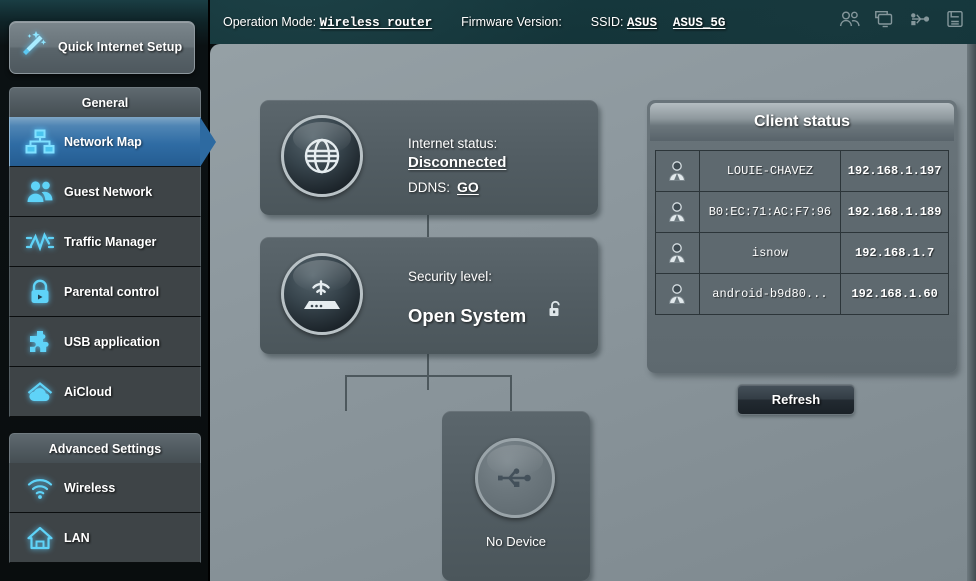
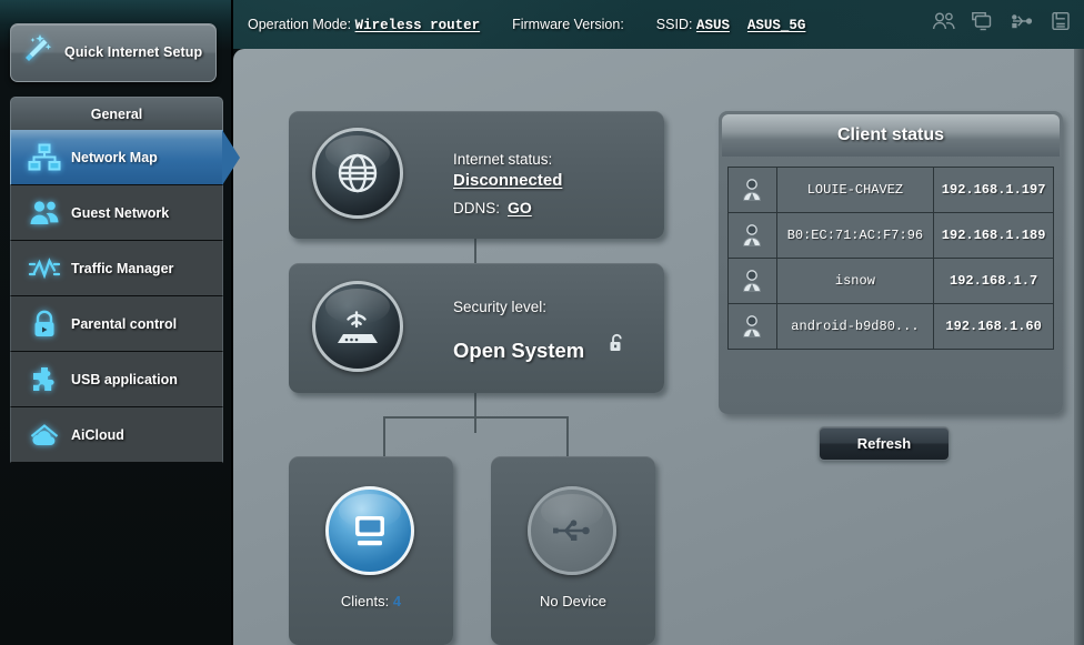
  Operation Mode: Wireless router Firmware Version: SSID: ASUS ASUS_5G
  Quick Internet Setup
  General
  Network Map
  Guest Network
  Traffic Manager
  Parental control
  USB application
  AiCloud
- Advanced Settings
- Wireless
- LAN
  Internet status:
  Disconnected
  DDNS:
  GO
  Security level:
  Open System
+ Clients: 4
  No Device
  Client status
  	LOUIE-CHAVEZ	192.168.1.197
  	B0:EC:71:AC:F7:96	192.168.1.189
  	isnow	192.168.1.7
  	android-b9d80...	192.168.1.60
  Refresh
